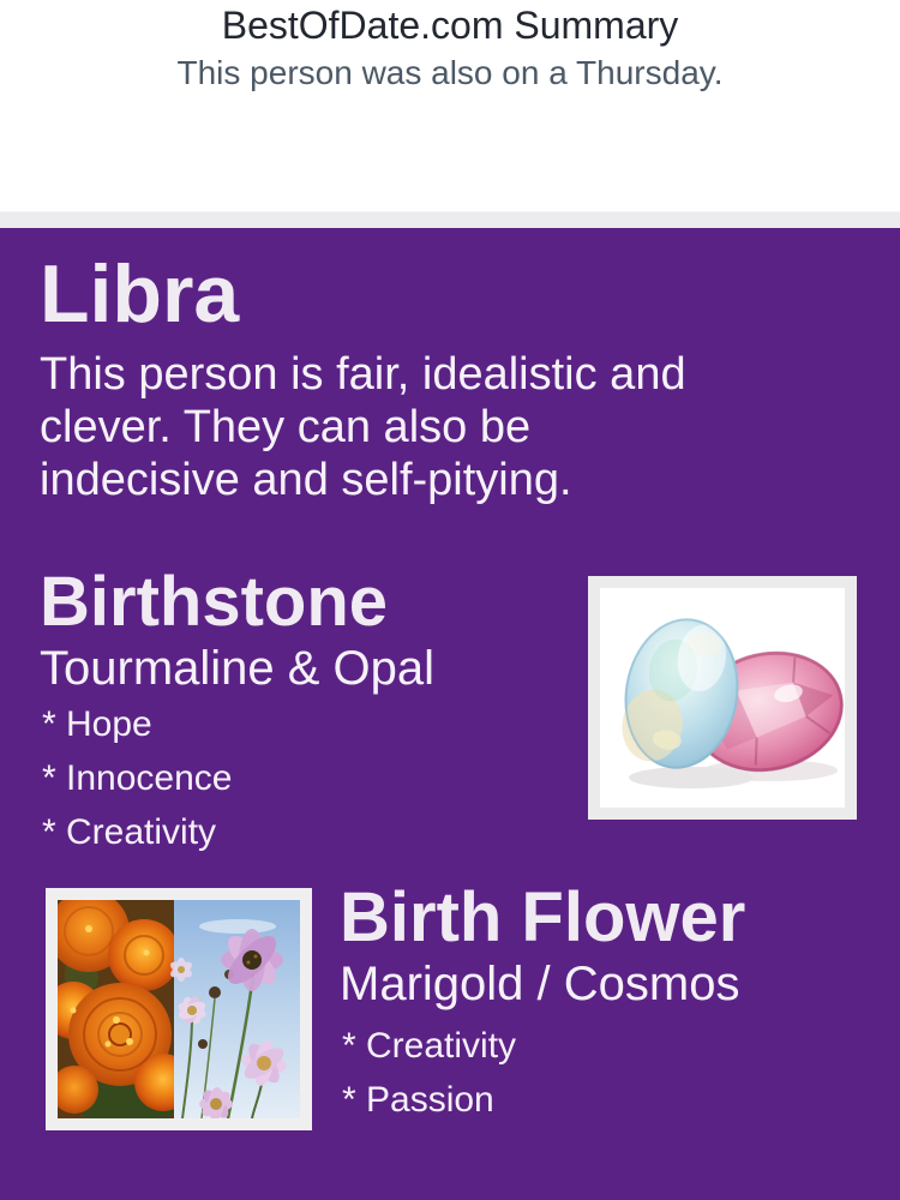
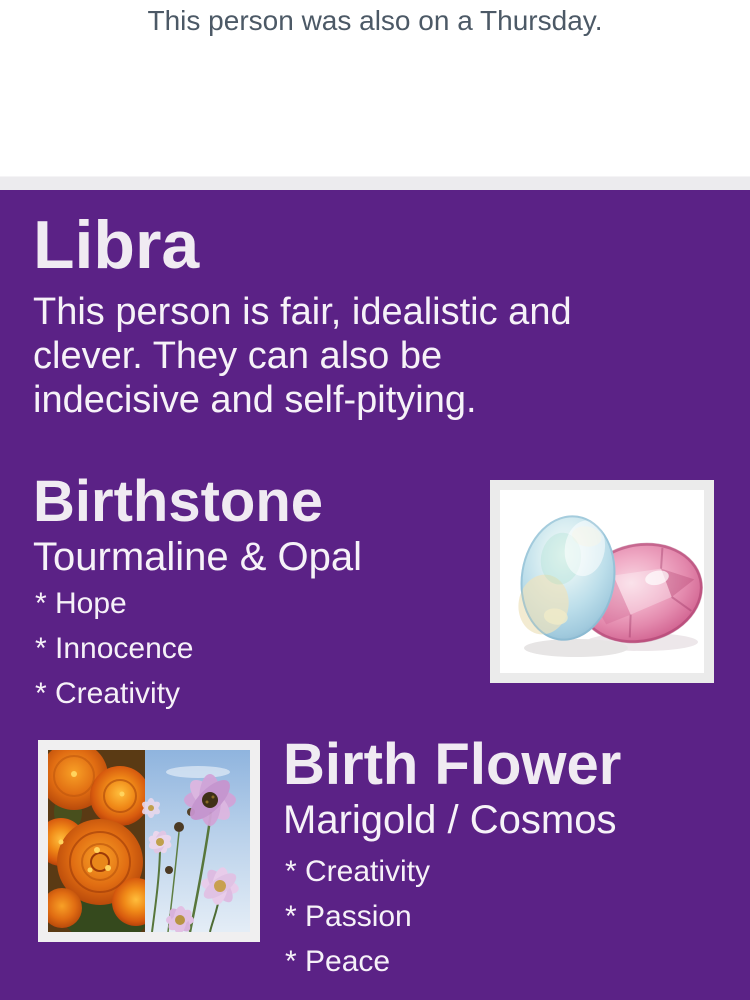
- BestOfDate.com Summary
  This person was also on a Thursday.
  Libra
  This person is fair, idealistic and clever. They can also be indecisive and self-pitying.
  Birthstone
  Tourmaline & Opal
  * Hope
  * Innocence
  * Creativity
  Birth Flower
  Marigold / Cosmos
  * Creativity
  * Passion
+ * Peace
